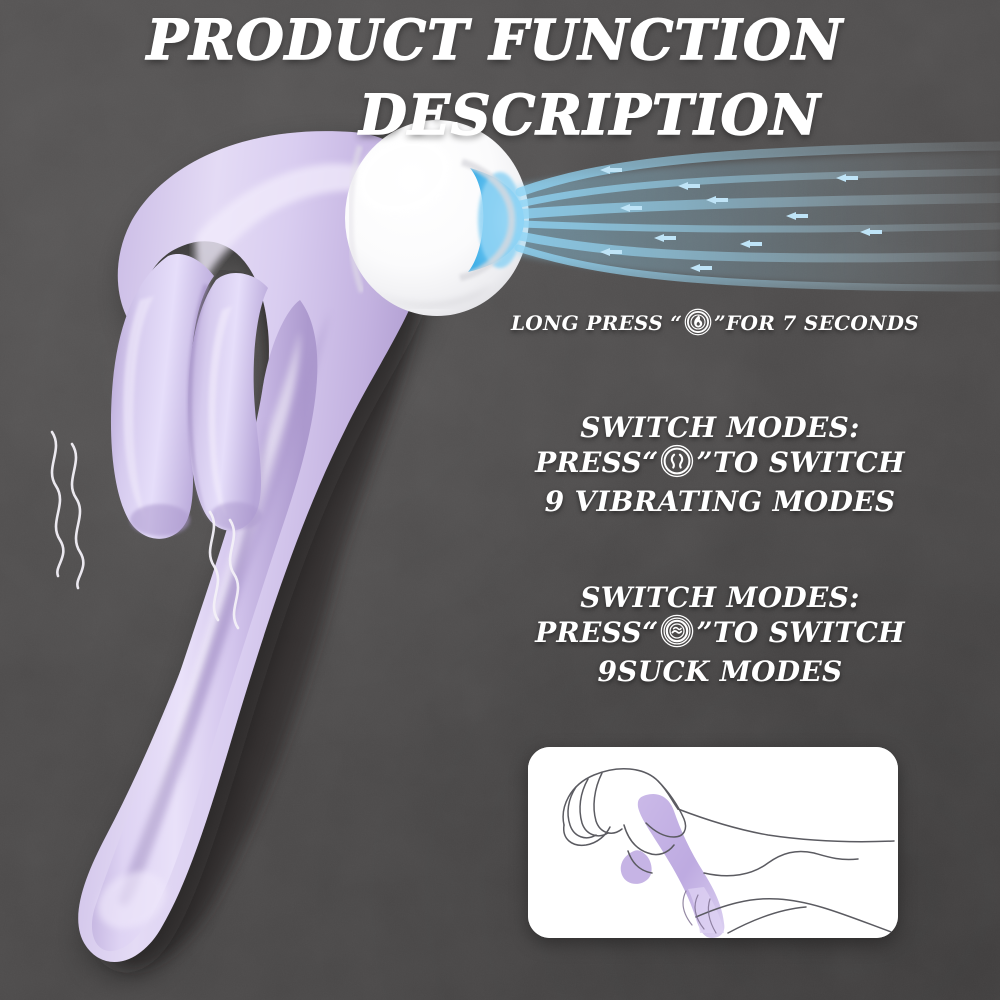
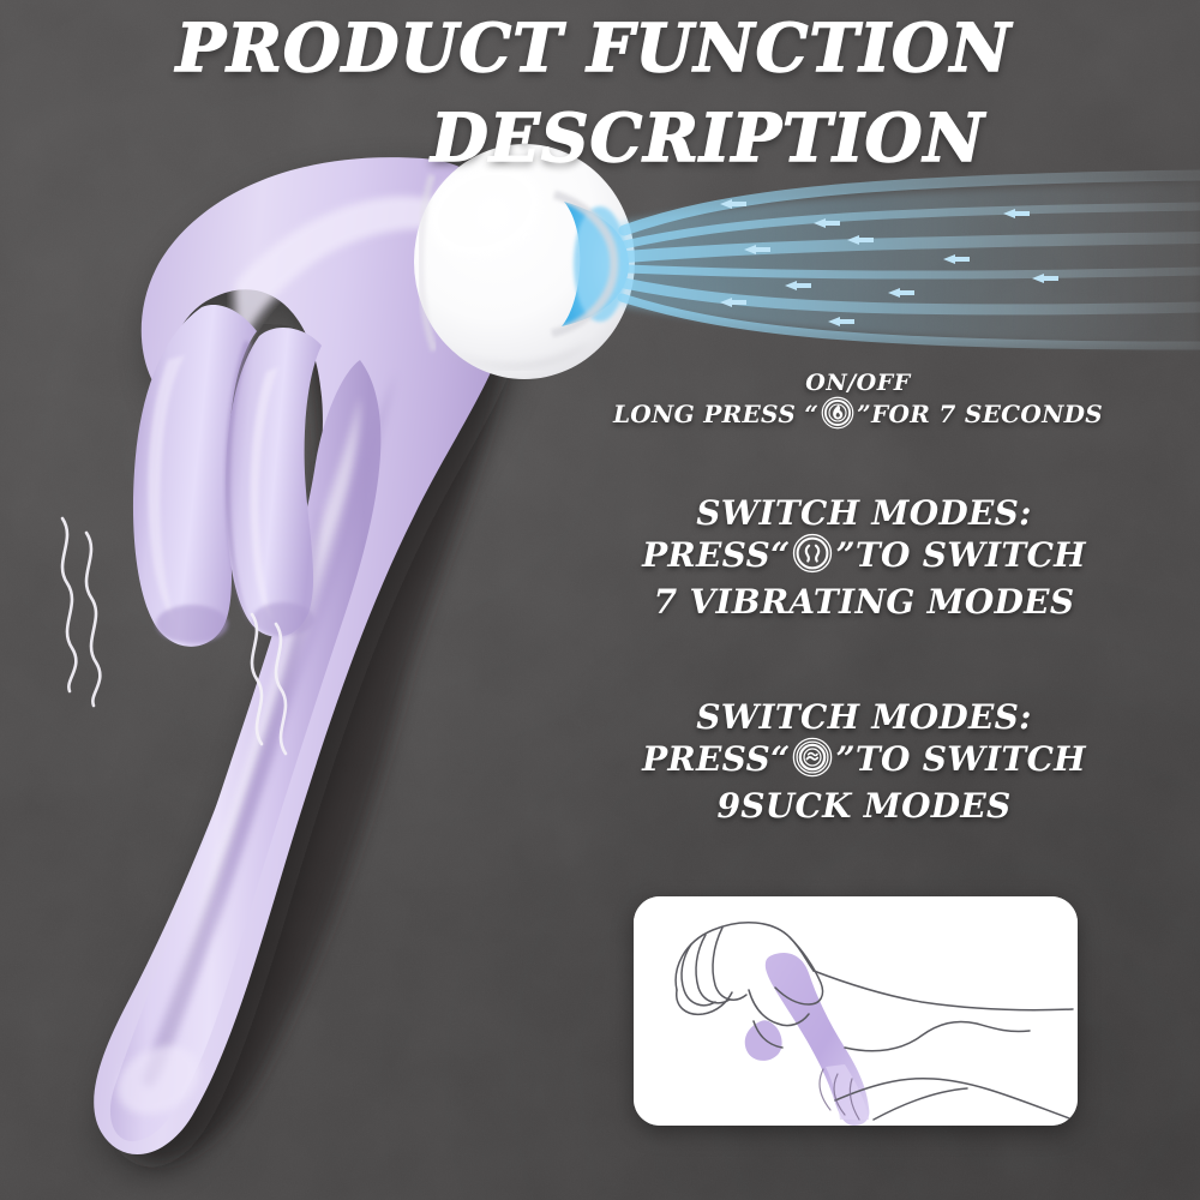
  PRODUCT FUNCTION
  DESCRIPTION
+ ON/OFF
  LONG PRESS “ ”FOR 7 SECONDS
  SWITCH MODES:
  PRESS“ ”TO SWITCH
- 9 VIBRATING MODES
+ 7 VIBRATING MODES
  SWITCH MODES:
  PRESS“ ”TO SWITCH
  9SUCK MODES
